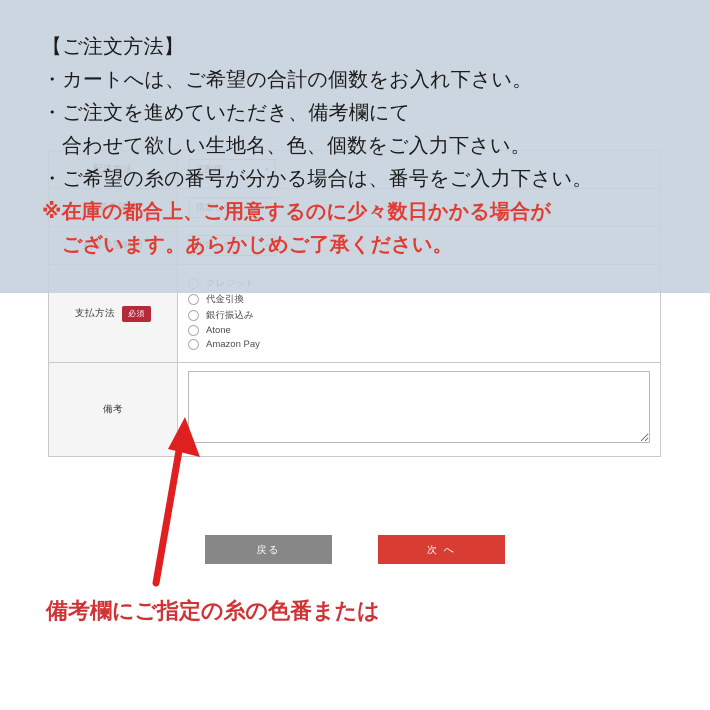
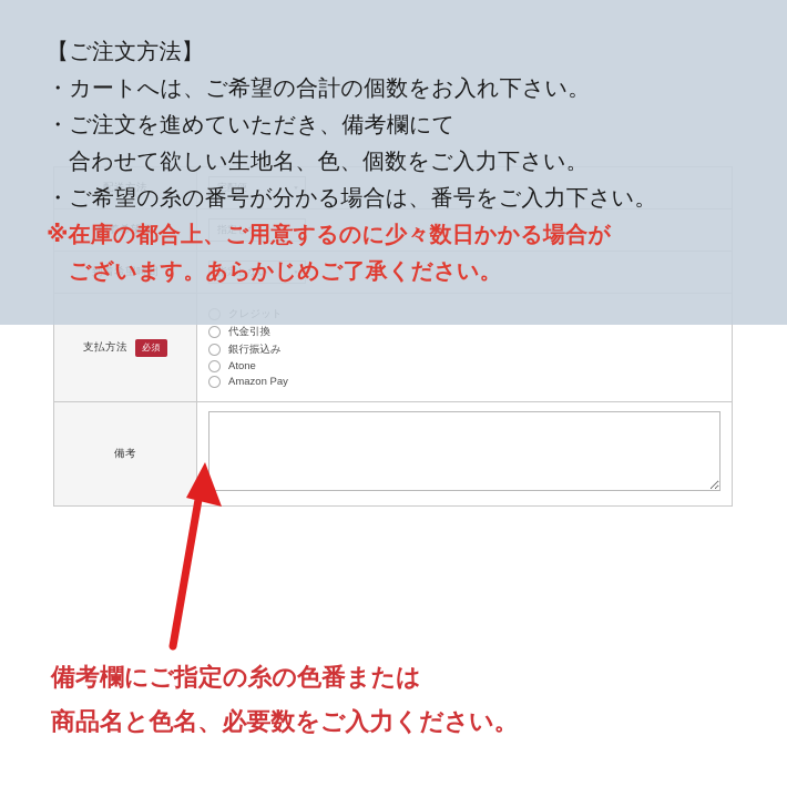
  配送方法	宅配便
  到着希望日	指定しない
  到着希望時間	指定しない
  支払方法 必須	代金引換 銀行振込み Atone Amazon Pay
  備考
- 戻る
- 次 へ
  【ご注文方法】
  ・カートへは、ご希望の合計の個数をお入れ下さい。
  ・ご注文を進めていただき、備考欄にて
  合わせて欲しい生地名、色、個数をご入力下さい。
  ・ご希望の糸の番号が分かる場合は、番号をご入力下さい。
  ※在庫の都合上、ご用意するのに少々数日かかる場合が
  ございます。あらかじめご了承ください。
  備考欄にご指定の糸の色番または
+ 商品名と色名、必要数をご入力ください。
